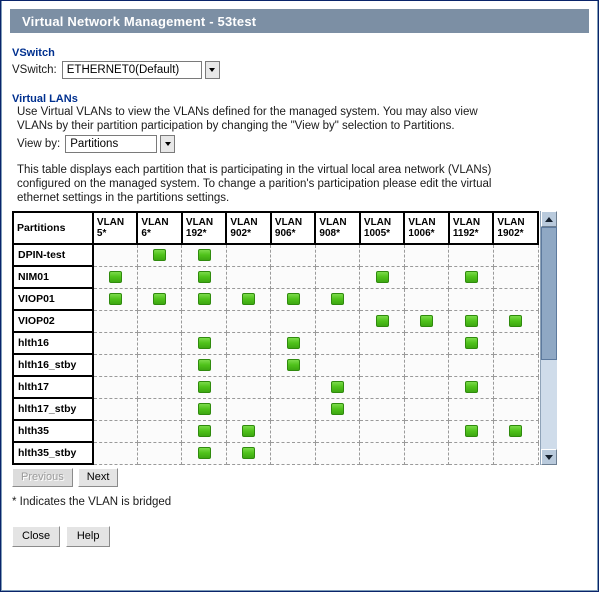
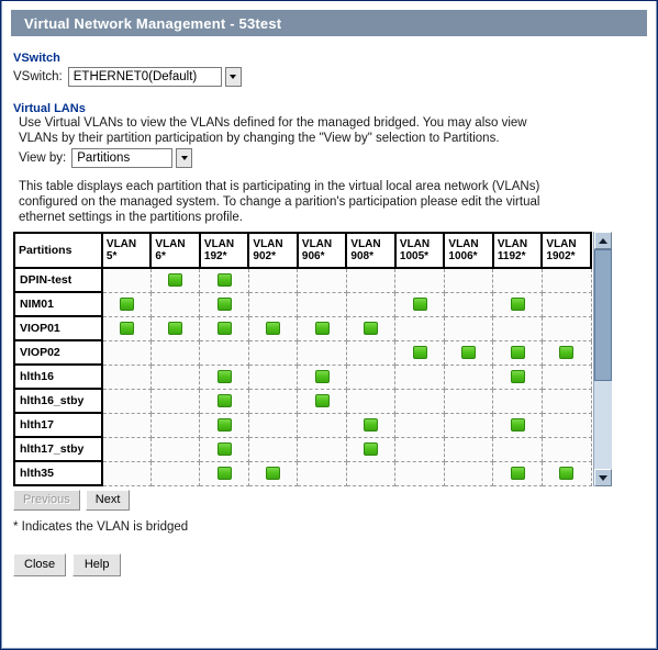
  Virtual Network Management - 53test
  VSwitch
  VSwitch:
  ETHERNET0(Default)
  Virtual LANs
- Use Virtual VLANs to view the VLANs defined for the managed system. You may also view
+ Use Virtual VLANs to view the VLANs defined for the managed bridged. You may also view
  VLANs by their partition participation by changing the "View by" selection to Partitions.
  View by:
  Partitions
  This table displays each partition that is participating in the virtual local area network (VLANs)
  configured on the managed system. To change a parition's participation please edit the virtual
- ethernet settings in the partitions settings.
+ ethernet settings in the partitions profile.
  Partitions	VLAN5*	VLAN6*	VLAN192*	VLAN902*	VLAN906*	VLAN908*	VLAN1005*	VLAN1006*	VLAN1192*	VLAN1902*
  DPIN-test
  NIM01
  VIOP01
  VIOP02
  hlth16
  hlth16_stby
  hlth17
  hlth17_stby
  hlth35
- hlth35_stby
  Previous
  Next
  * Indicates the VLAN is bridged
  Close
  Help
